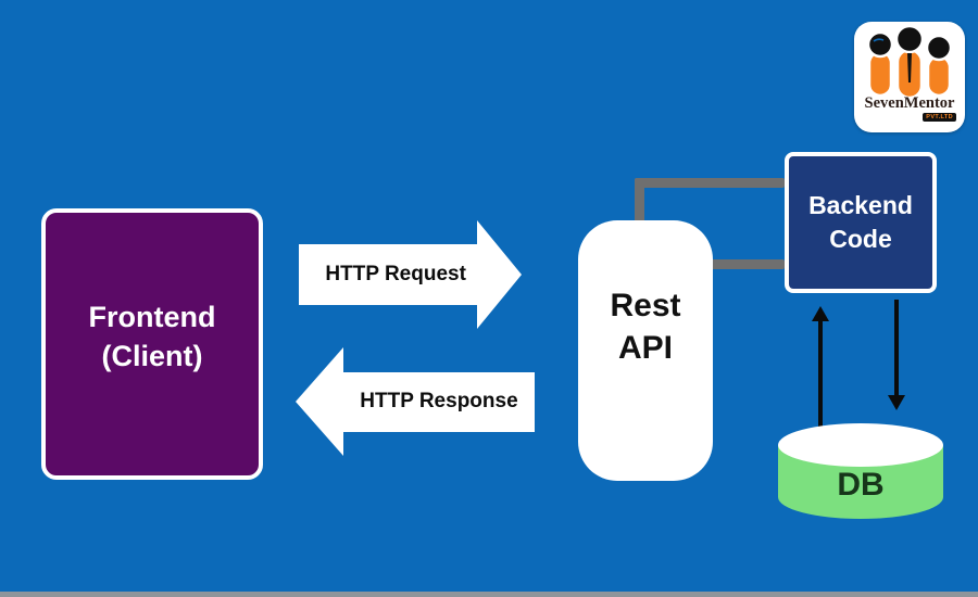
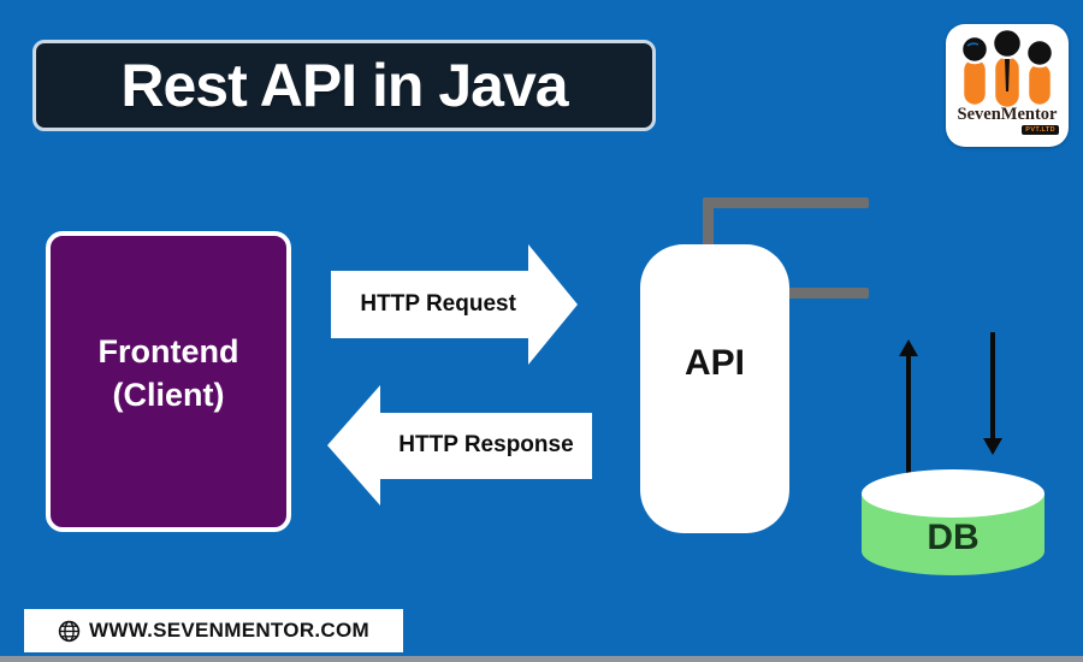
+ Rest API in Java
  SevenMentor
  Frontend
  (Client)
  HTTP Request
  HTTP Response
- Rest
  API
- Backend
- Code
  DB
+ WWW.SEVENMENTOR.COM
